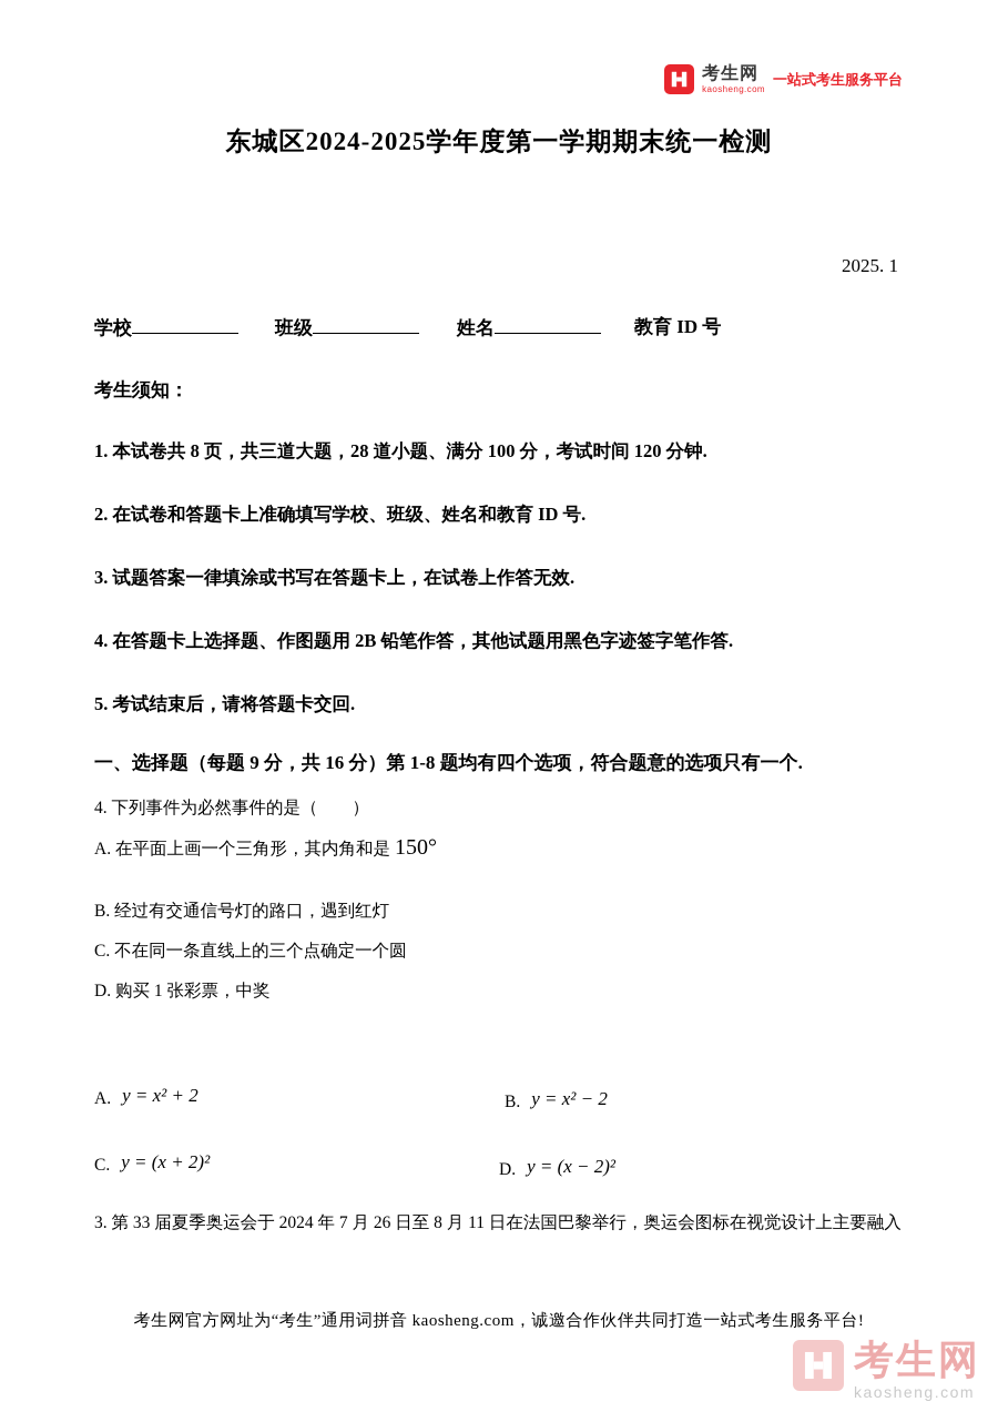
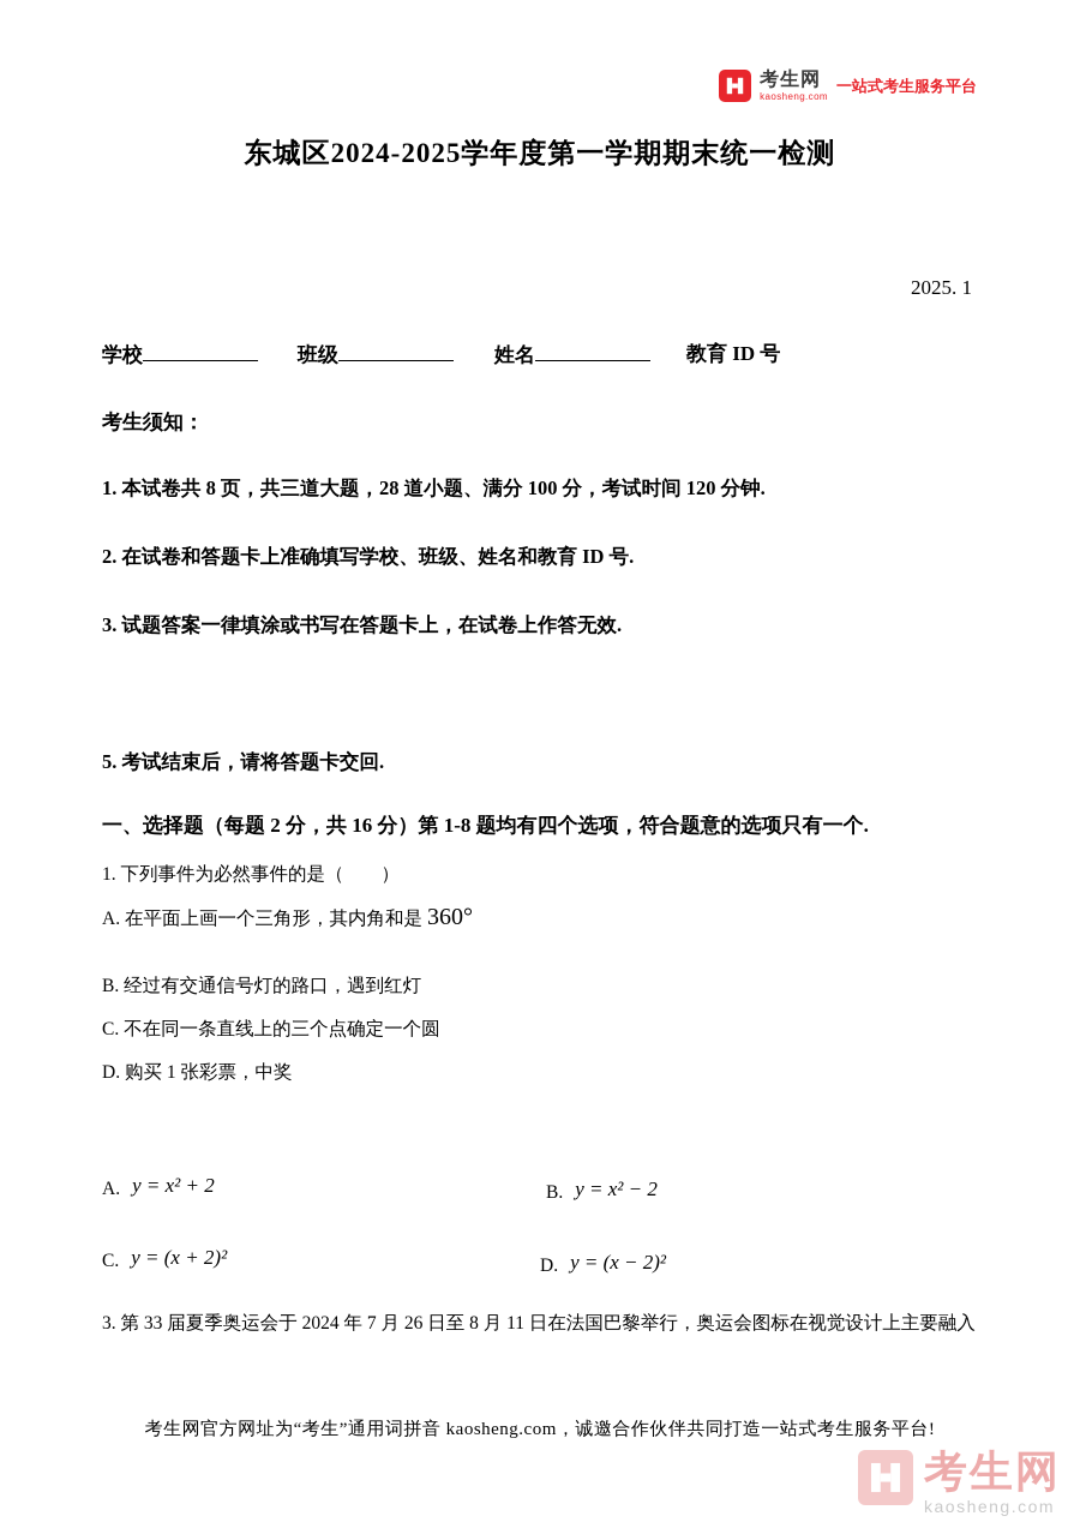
  考生网
  kaosheng.com
  一站式考生服务平台
  东城区2024-2025学年度第一学期期末统一检测
  2025. 1
  学校
  班级
  姓名
  教育 ID 号
  考生须知：
  1. 本试卷共 8 页，共三道大题，28 道小题、满分 100 分，考试时间 120 分钟.
  2. 在试卷和答题卡上准确填写学校、班级、姓名和教育 ID 号.
  3. 试题答案一律填涂或书写在答题卡上，在试卷上作答无效.
- 4. 在答题卡上选择题、作图题用 2B 铅笔作答，其他试题用黑色字迹签字笔作答.
  5. 考试结束后，请将答题卡交回.
- 一、选择题（每题 9 分，共 16 分）第 1-8 题均有四个选项，符合题意的选项只有一个.
+ 一、选择题（每题 2 分，共 16 分）第 1-8 题均有四个选项，符合题意的选项只有一个.
- 4. 下列事件为必然事件的是（ ）
+ 1. 下列事件为必然事件的是（ ）
- A. 在平面上画一个三角形，其内角和是 150°
+ A. 在平面上画一个三角形，其内角和是 360°
  B. 经过有交通信号灯的路口，遇到红灯
  C. 不在同一条直线上的三个点确定一个圆
  D. 购买 1 张彩票，中奖
  A. y = x² + 2
  B. y = x² − 2
  C. y = (x + 2)²
  D. y = (x − 2)²
  3. 第 33 届夏季奥运会于 2024 年 7 月 26 日至 8 月 11 日在法国巴黎举行，奥运会图标在视觉设计上主要融入
  考生网官方网址为“考生”通用词拼音 kaosheng.com，诚邀合作伙伴共同打造一站式考生服务平台!
  考生网
  kaosheng.com
